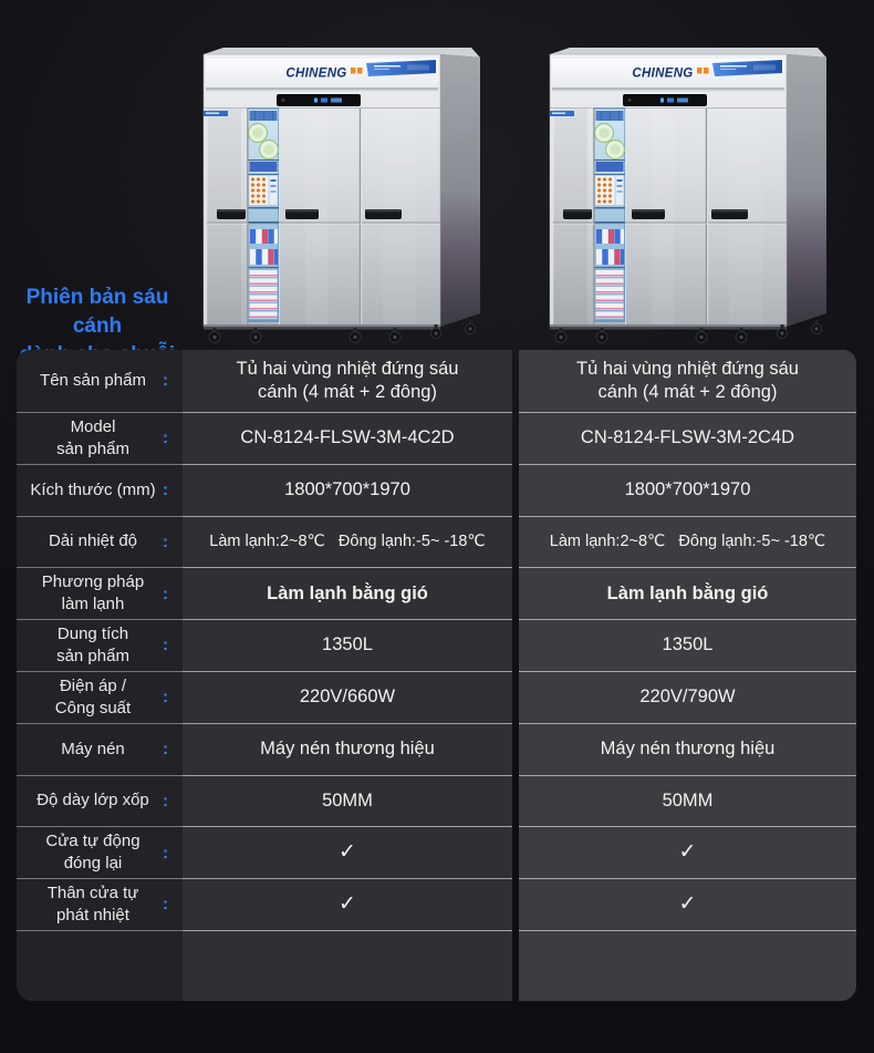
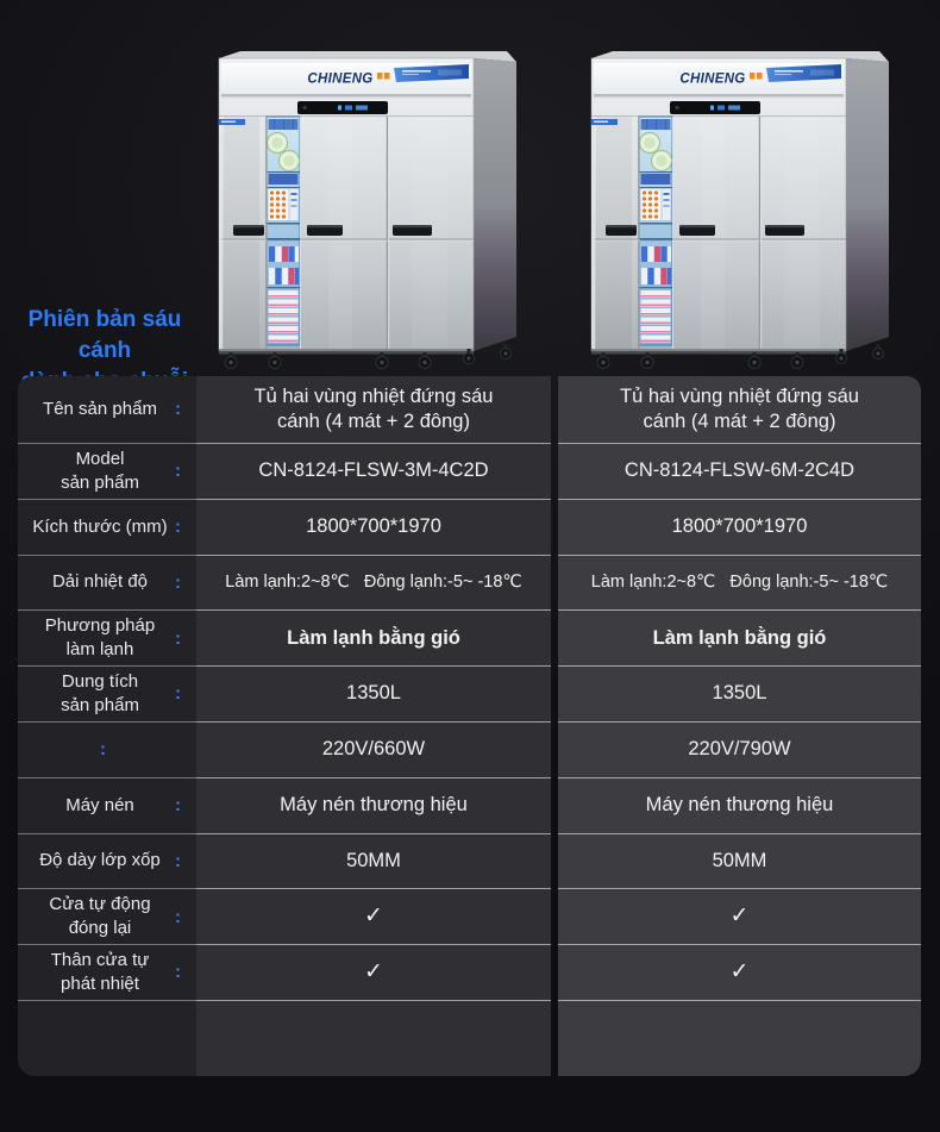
  CHINENG
  CHINENG
  Phiên bản sáu cánh
  Tên sản phẩm
  :
  Tủ hai vùng nhiệt đứng sáu
  cánh (4 mát + 2 đông)
  Tủ hai vùng nhiệt đứng sáu
  cánh (4 mát + 2 đông)
  Model
  sản phẩm
  :
  CN-8124-FLSW-3M-4C2D
- CN-8124-FLSW-3M-2C4D
+ CN-8124-FLSW-6M-2C4D
  Kích thước (mm)
  :
  1800*700*1970
  1800*700*1970
  Dải nhiệt độ
  :
  Làm lạnh:2~8℃ Đông lạnh:-5~ -18℃
  Làm lạnh:2~8℃ Đông lạnh:-5~ -18℃
  Phương pháp
  làm lạnh
  :
  Làm lạnh bằng gió
  Làm lạnh bằng gió
  Dung tích
  sản phẩm
  :
  1350L
  1350L
- Điện áp /
- Công suất
  :
  220V/660W
  220V/790W
  Máy nén
  :
  Máy nén thương hiệu
  Máy nén thương hiệu
  Độ dày lớp xốp
  :
  50MM
  50MM
  Cửa tự động
  đóng lại
  :
  ✓
  ✓
  Thân cửa tự
  phát nhiệt
  :
  ✓
  ✓
